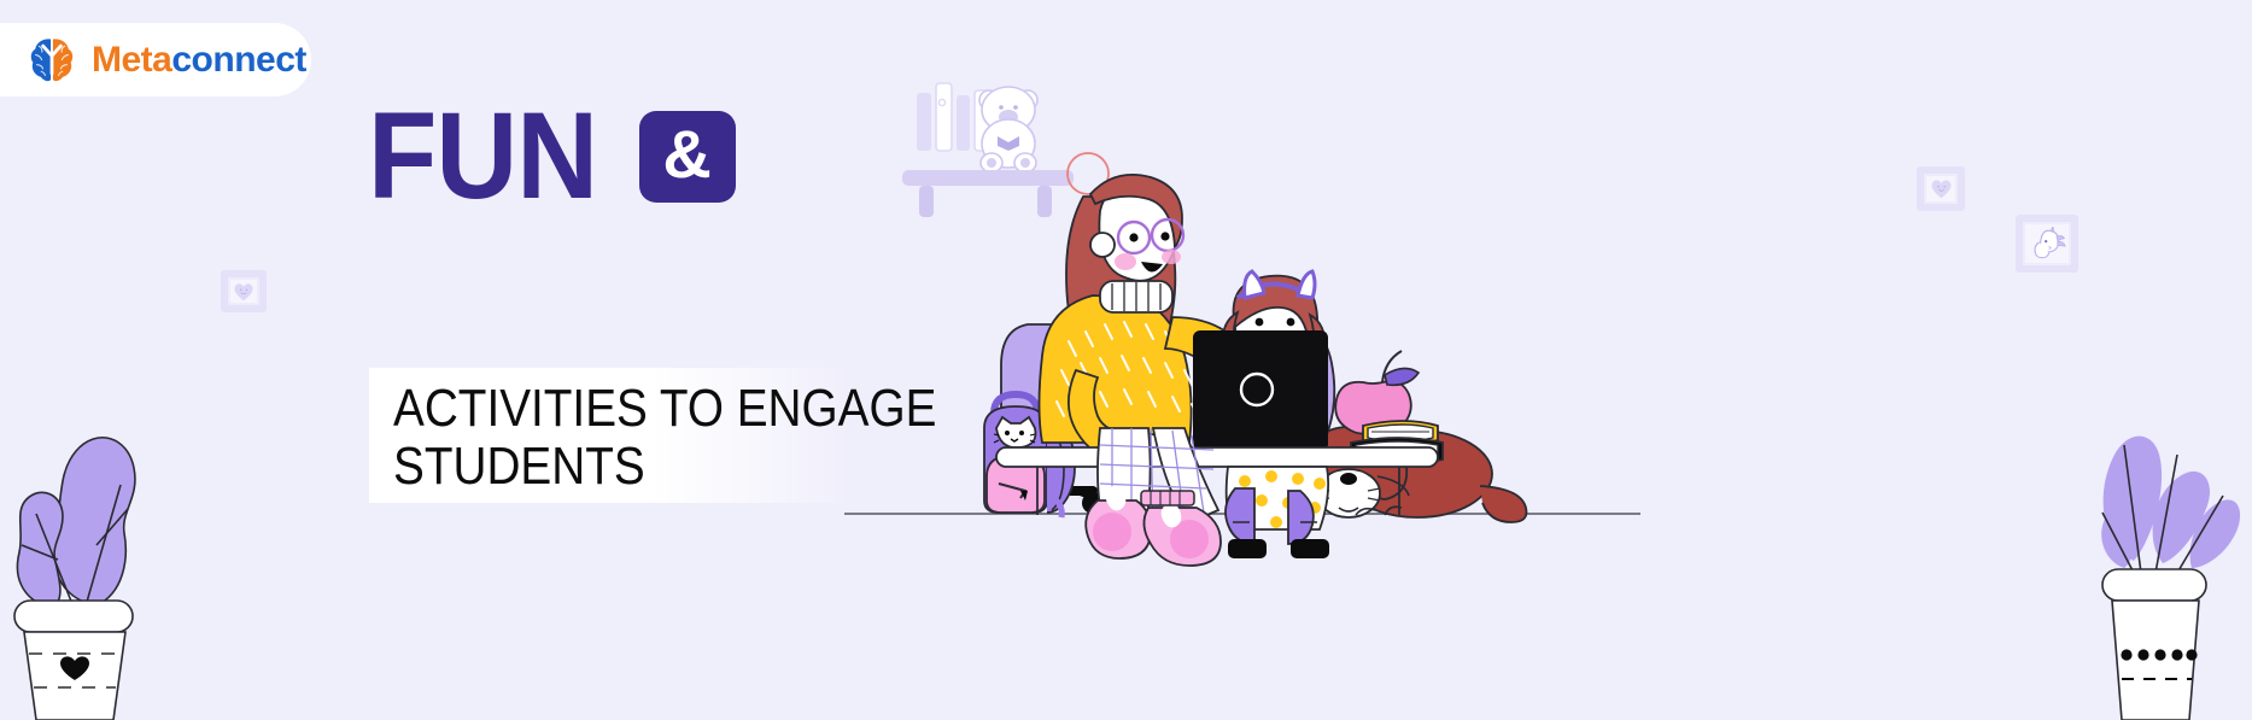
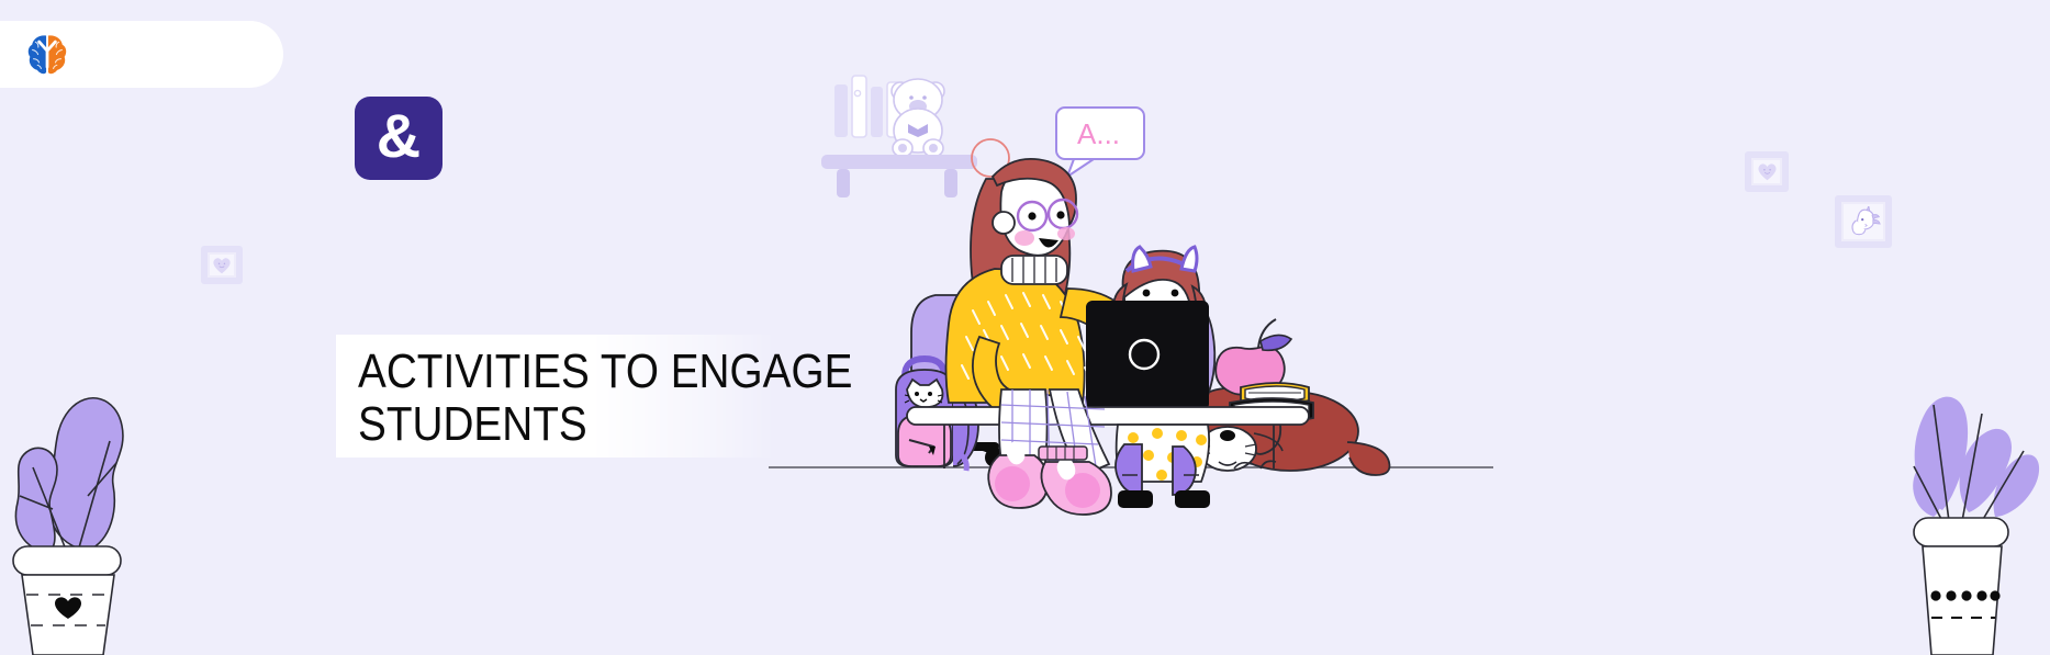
- Metaconnect
- FUN
  &
  ACTIVITIES TO ENG
  STUDENTS
+ A...
